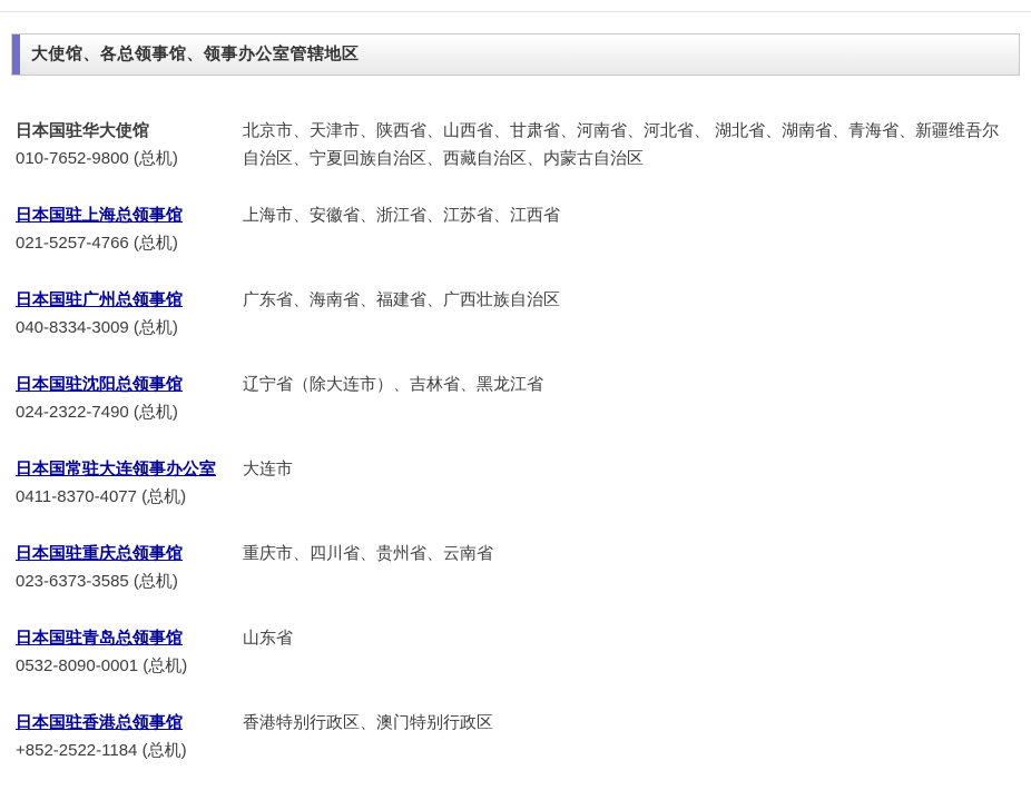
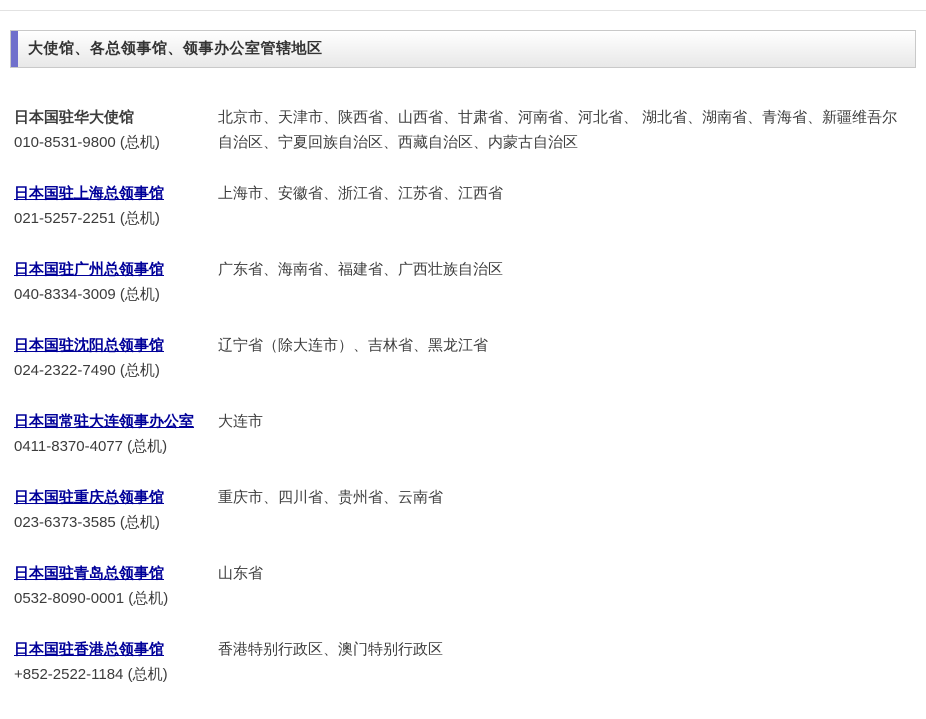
  大使馆、各总领事馆、领事办公室管辖地区
  日本国驻华大使馆
- 010-7652-9800 (总机)
+ 010-8531-9800 (总机)
  北京市、天津市、陕西省、山西省、甘肃省、河南省、河北省、 湖北省、湖南省、青海省、新疆维吾尔自治区、宁夏回族自治区、西藏自治区、内蒙古自治区
  日本国驻上海总领事馆
- 021-5257-4766 (总机)
+ 021-5257-2251 (总机)
  上海市、安徽省、浙江省、江苏省、江西省
  日本国驻广州总领事馆
  040-8334-3009 (总机)
  广东省、海南省、福建省、广西壮族自治区
  日本国驻沈阳总领事馆
  024-2322-7490 (总机)
  辽宁省（除大连市）、吉林省、黑龙江省
  日本国常驻大连领事办公室
  0411-8370-4077 (总机)
  大连市
  日本国驻重庆总领事馆
  023-6373-3585 (总机)
  重庆市、四川省、贵州省、云南省
  日本国驻青岛总领事馆
  0532-8090-0001 (总机)
  山东省
  日本国驻香港总领事馆
  +852-2522-1184 (总机)
  香港特别行政区、澳门特别行政区
